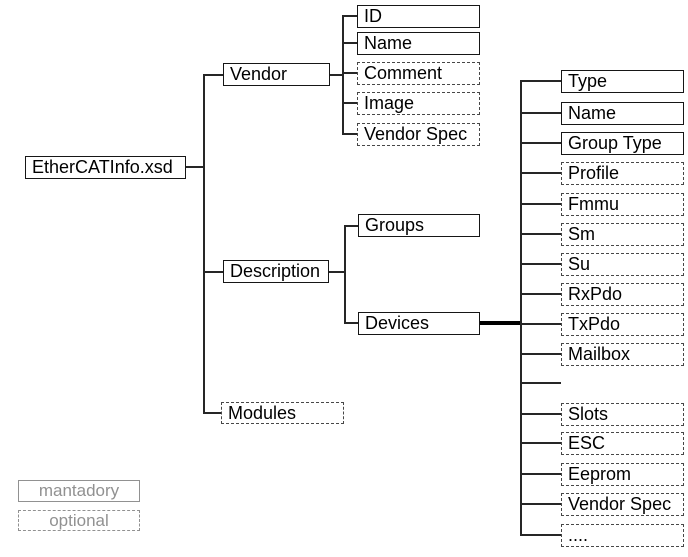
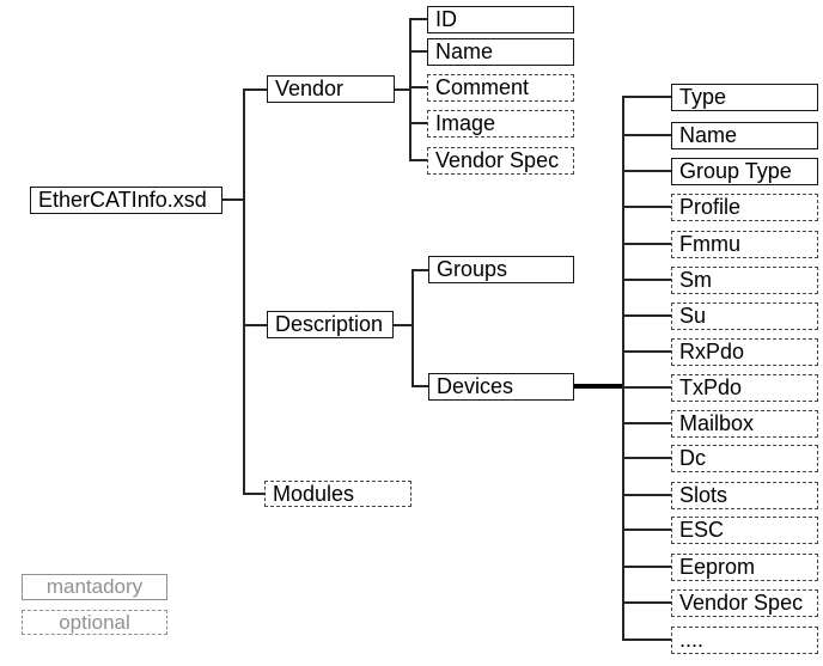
  EtherCATInfo.xsd
  Vendor
  Description
  Modules
  ID
  Name
  Comment
  Image
  Vendor Spec
  Groups
  Devices
  Type
  Name
  Group Type
  Profile
  Fmmu
  Sm
  Su
  RxPdo
  TxPdo
  Mailbox
+ Dc
  Slots
  ESC
  Eeprom
  Vendor Spec
  ....
  mantadory
  optional
